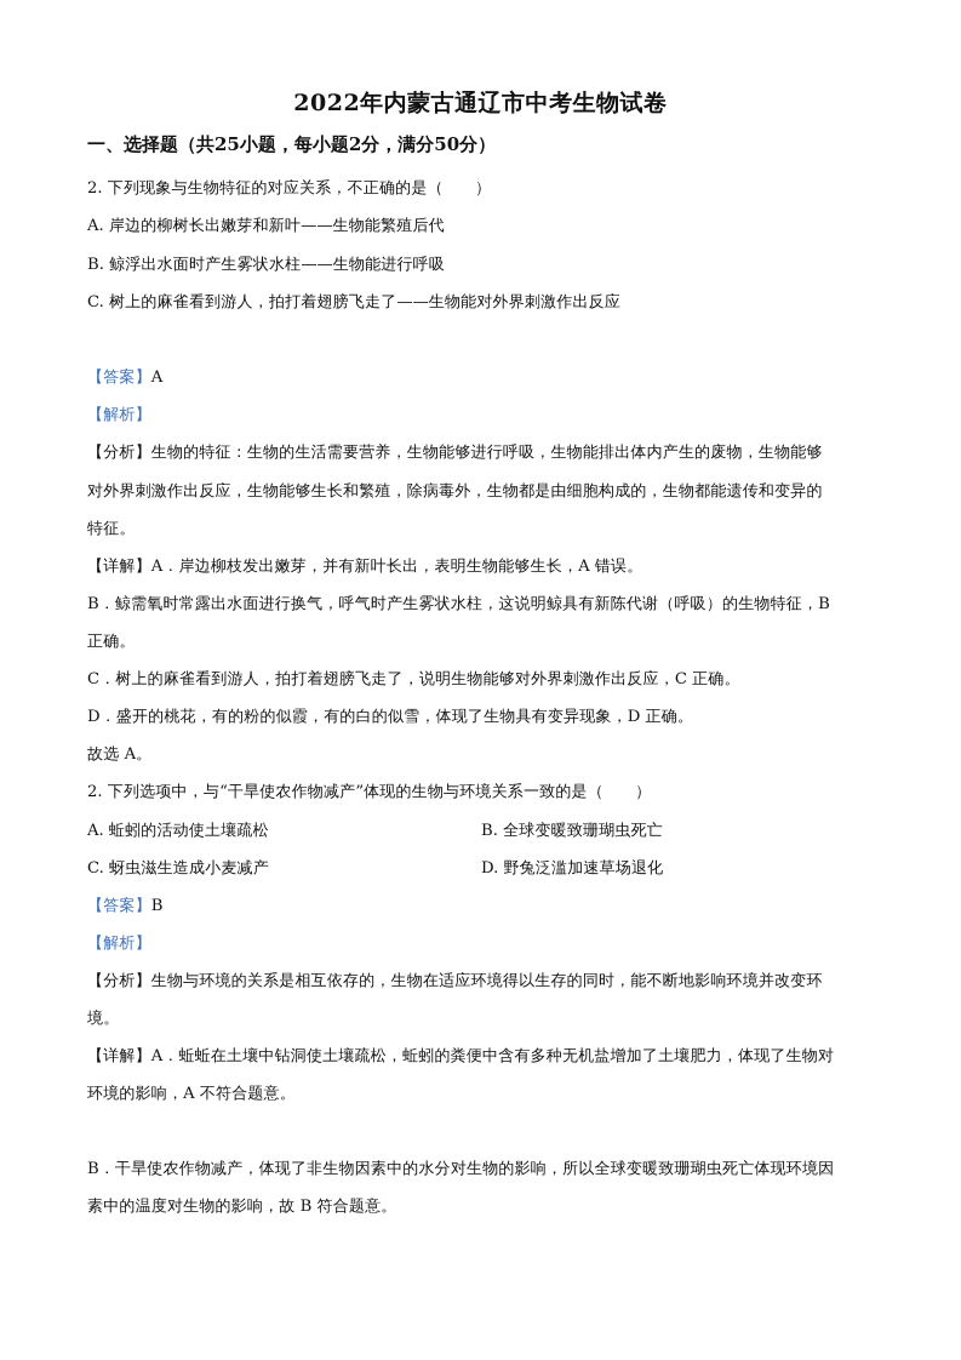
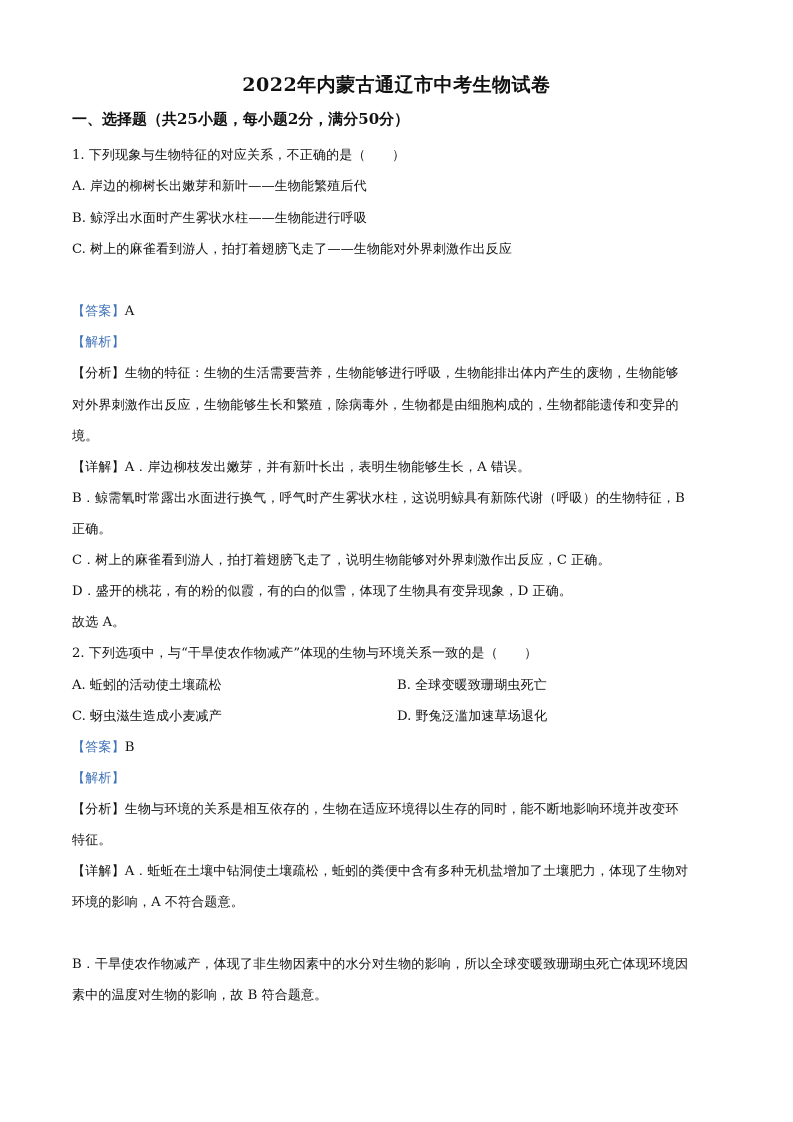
  2022年内蒙古通辽市中考生物试卷
  一、选择题（共25小题，每小题2分，满分50分）
- 2. 下列现象与生物特征的对应关系，不正确的是（ ）
+ 1. 下列现象与生物特征的对应关系，不正确的是（ ）
  A. 岸边的柳树长出嫩芽和新叶——生物能繁殖后代
  B. 鲸浮出水面时产生雾状水柱——生物能进行呼吸
  C. 树上的麻雀看到游人，拍打着翅膀飞走了——生物能对外界刺激作出反应
  【答案】A
  【解析】
  【分析】生物的特征：生物的生活需要营养，生物能够进行呼吸，生物能排出体内产生的废物，生物能够
  对外界刺激作出反应，生物能够生长和繁殖，除病毒外，生物都是由细胞构成的，生物都能遗传和变异的
- 特征。
+ 境。
  【详解】A．岸边柳枝发出嫩芽，并有新叶长出，表明生物能够生长，A 错误。
  B．鲸需氧时常露出水面进行换气，呼气时产生雾状水柱，这说明鲸具有新陈代谢（呼吸）的生物特征，B
  正确。
  C．树上的麻雀看到游人，拍打着翅膀飞走了，说明生物能够对外界刺激作出反应，C 正确。
  D．盛开的桃花，有的粉的似霞，有的白的似雪，体现了生物具有变异现象，D 正确。
  故选 A。
  2. 下列选项中，与“干旱使农作物减产”体现的生物与环境关系一致的是（ ）
  A. 蚯蚓的活动使土壤疏松
  B. 全球变暖致珊瑚虫死亡
  C. 蚜虫滋生造成小麦减产
  D. 野兔泛滥加速草场退化
  【答案】B
  【解析】
  【分析】生物与环境的关系是相互依存的，生物在适应环境得以生存的同时，能不断地影响环境并改变环
- 境。
+ 特征。
  【详解】A．蚯蚯在土壤中钻洞使土壤疏松，蚯蚓的粪便中含有多种无机盐增加了土壤肥力，体现了生物对
  环境的影响，A 不符合题意。
  B．干旱使农作物减产，体现了非生物因素中的水分对生物的影响，所以全球变暖致珊瑚虫死亡体现环境因
  素中的温度对生物的影响，故 B 符合题意。
